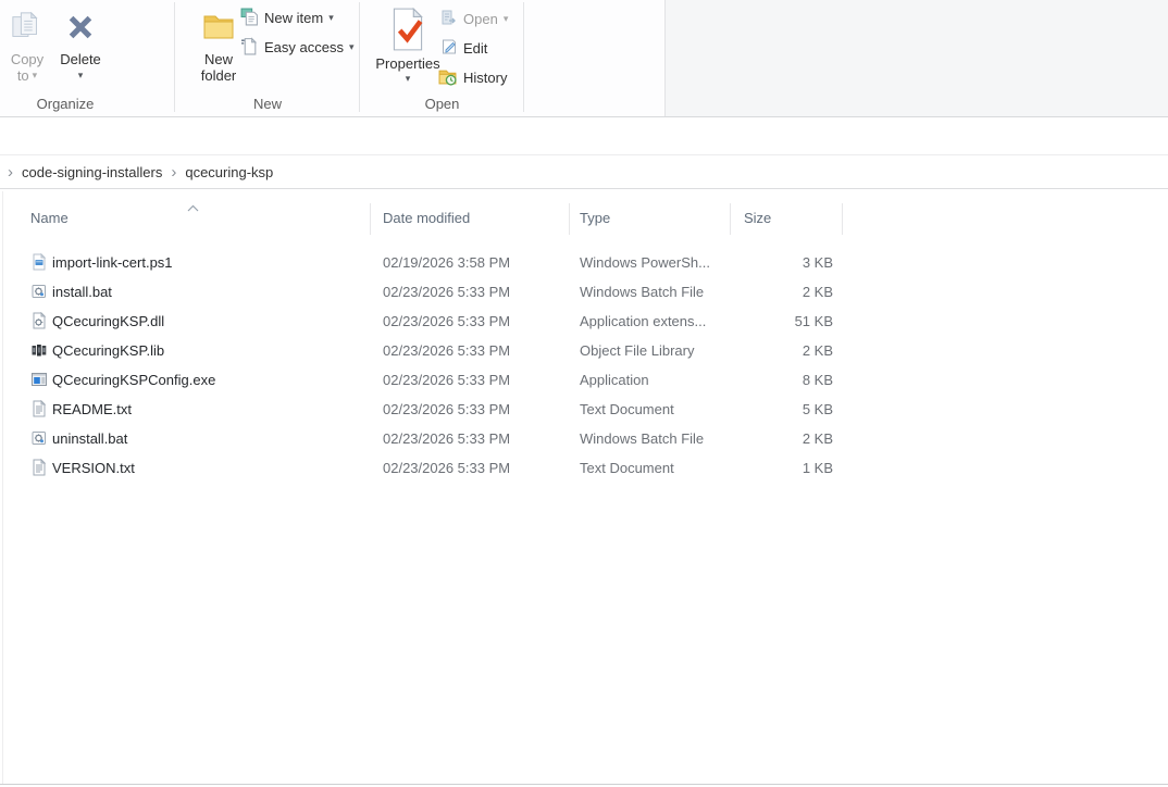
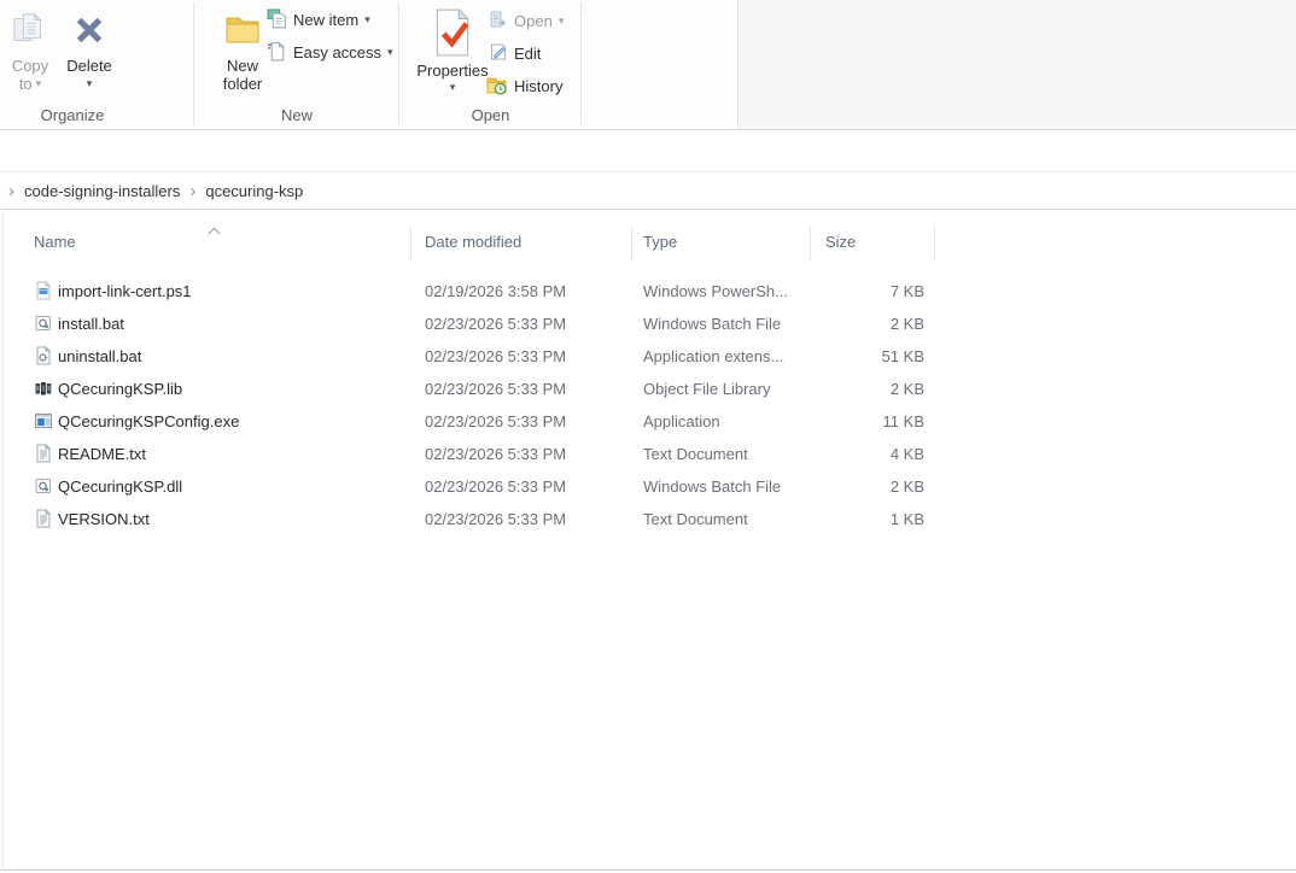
  Copy
  to
  ▾
  Delete
  ▾
  Organize
  New
  folder
  New item
  ▾
  Easy access
  ▾
  New
  Properties
  ▾
  Open
  ▾
  Edit
  History
  Open
  ›
  code-signing-installers
  ›
  qcecuring-ksp
  Name
  Date modified
  Type
  Size
  import-link-cert.ps1
  02/19/2026 3:58 PM
  Windows PowerSh...
- 3 KB
+ 7 KB
  install.bat
  02/23/2026 5:33 PM
  Windows Batch File
  2 KB
- QCecuringKSP.dll
+ uninstall.bat
  02/23/2026 5:33 PM
  Application extens...
  51 KB
  QCecuringKSP.lib
  02/23/2026 5:33 PM
  Object File Library
  2 KB
  QCecuringKSPConfig.exe
  02/23/2026 5:33 PM
  Application
- 8 KB
+ 11 KB
  README.txt
  02/23/2026 5:33 PM
  Text Document
- 5 KB
+ 4 KB
- uninstall.bat
+ QCecuringKSP.dll
  02/23/2026 5:33 PM
  Windows Batch File
  2 KB
  VERSION.txt
  02/23/2026 5:33 PM
  Text Document
  1 KB
